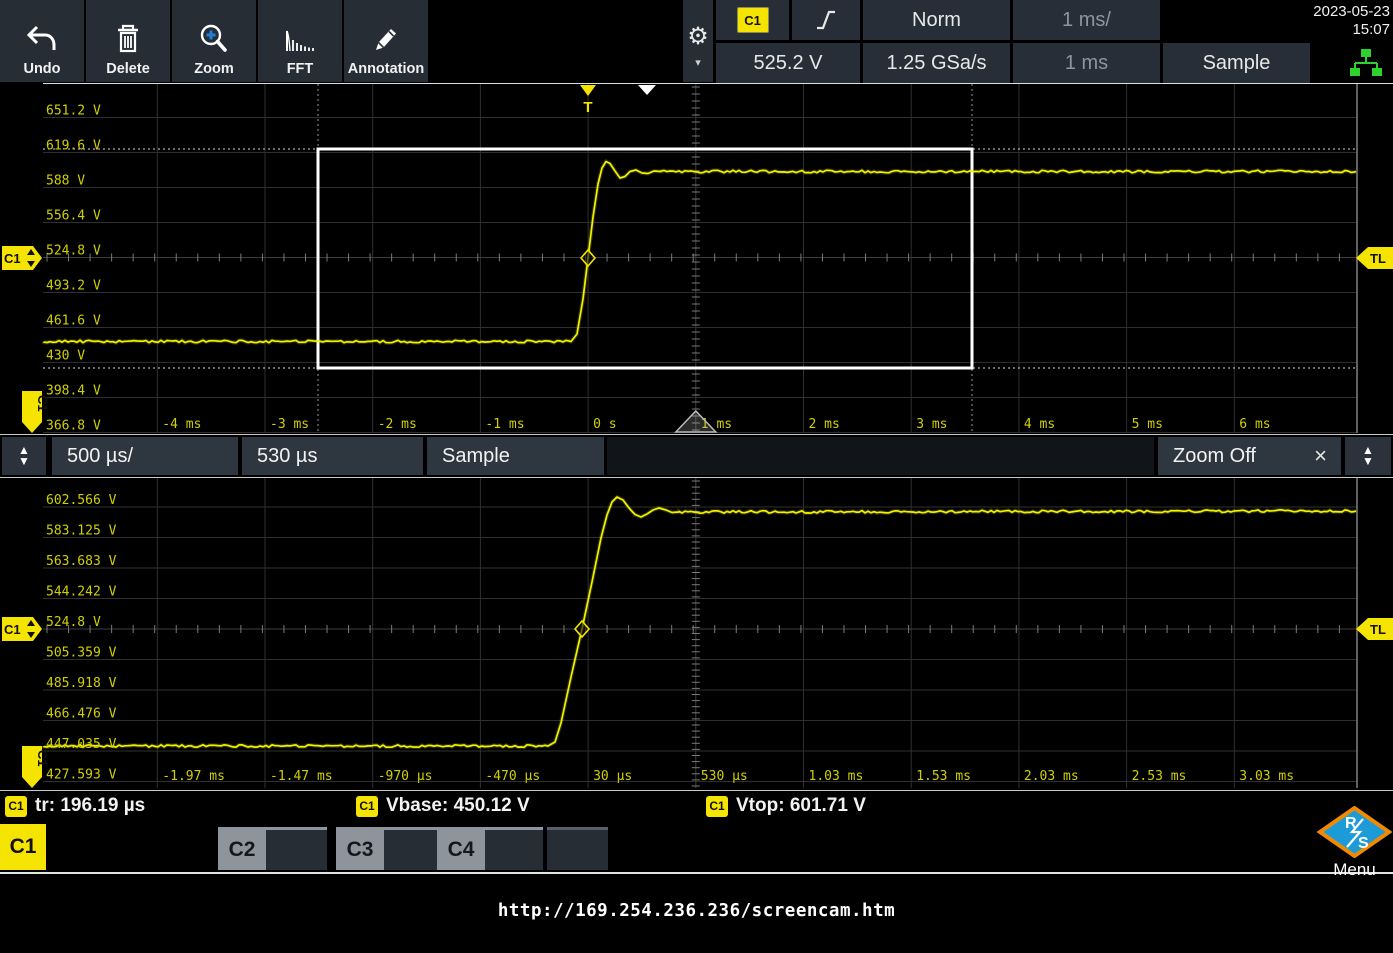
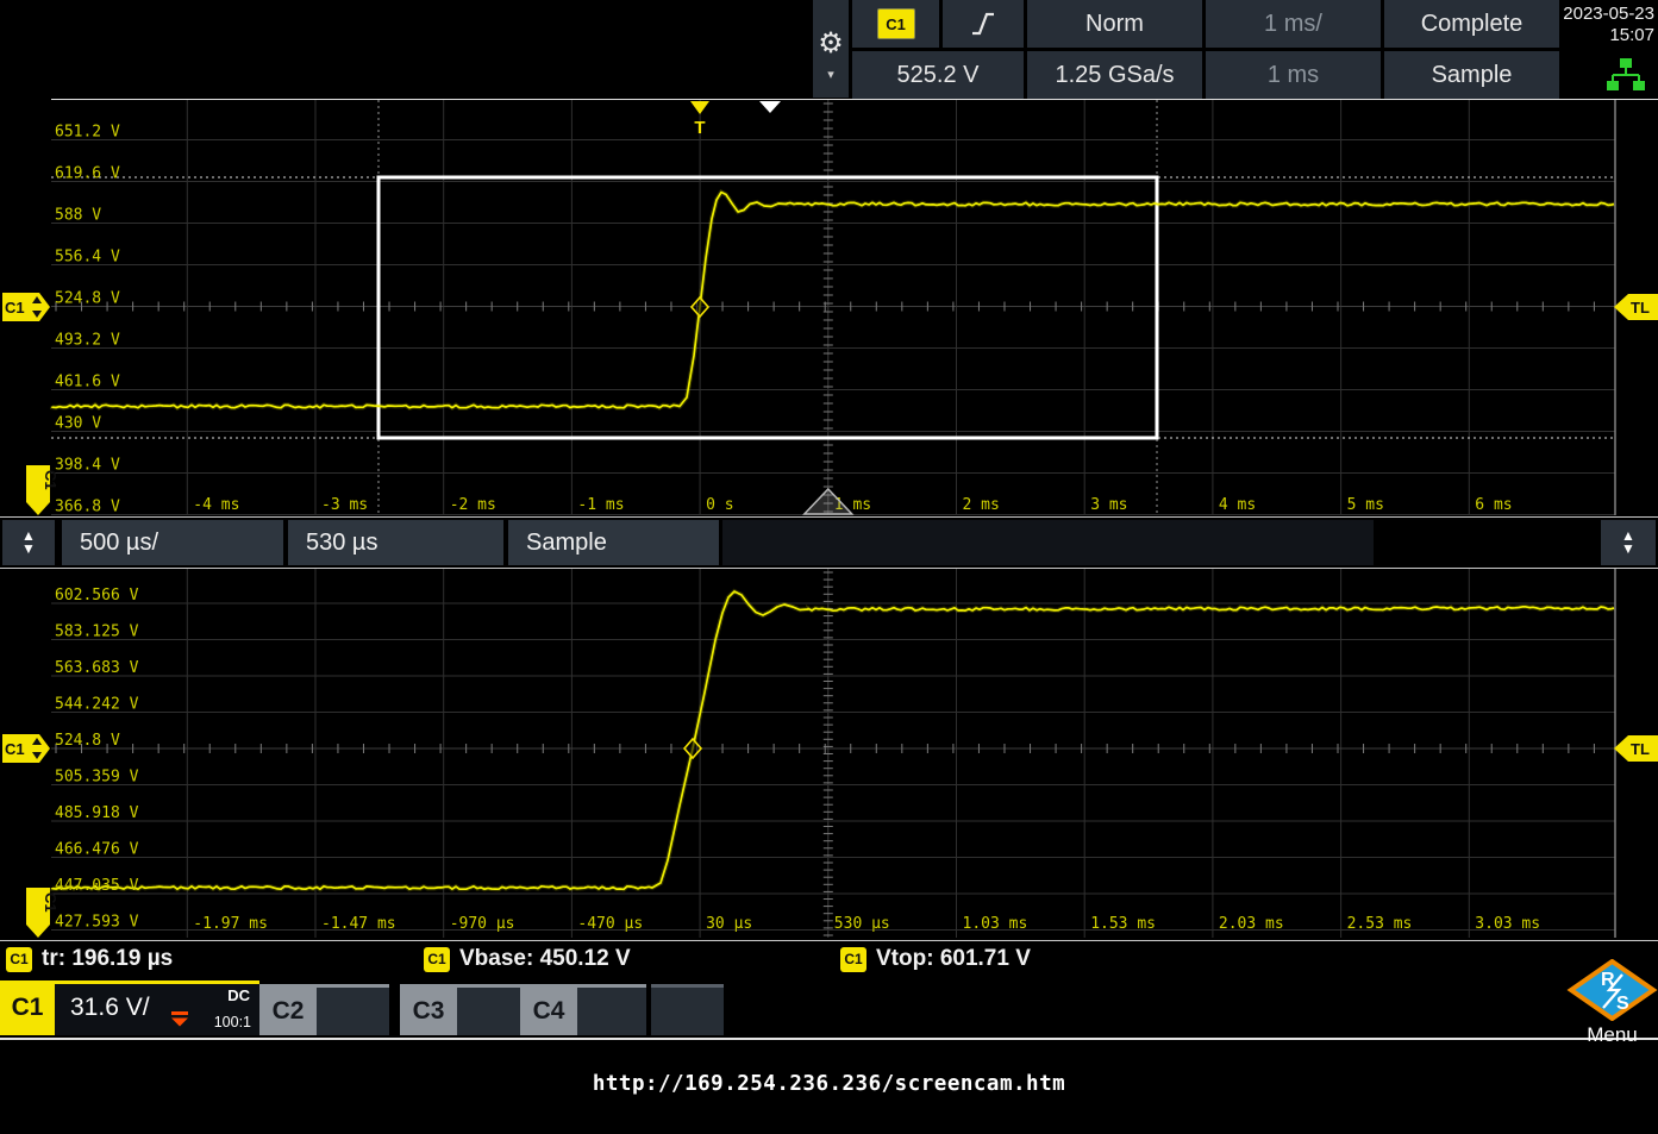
- Undo
- Delete
- Zoom
- FFT
- Annotation
  ⚙
  ▾
  C1
  Norm
  1 ms/
+ Complete
  525.2 V
  1.25 GSa/s
  1 ms
  Sample
  2023-05-23
  15:07
  651.2 V
  619.6 V
  588 V
  556.4 V
  524.8 V
  493.2 V
  461.6 V
  430 V
  398.4 V
  366.8 V
  -4 ms
  -3 ms
  -2 ms
  -1 ms
  0 s
  1 ms
  2 ms
  3 ms
  4 ms
  5 ms
  6 ms
  T
  TL
  C1
  ▲
  ▼
  500 µs/
  530 µs
  Sample
- Zoom Off
- ×
  ▲
  ▼
  602.566 V
  583.125 V
  563.683 V
  544.242 V
  524.8 V
  505.359 V
  485.918 V
  466.476 V
  447.035 V
  427.593 V
  -1.97 ms
  -1.47 ms
  -970 µs
  -470 µs
  30 µs
  530 µs
  1.03 ms
  1.53 ms
  2.03 ms
  2.53 ms
  3.03 ms
  TL
  C1
  C1
  tr: 196.19 µs
  C1
  Vbase: 450.12 V
  C1
  Vtop: 601.71 V
  C1
+ 31.6 V/
+ DC
+ 100:1
  C2
  C3
  C4
  R
  S
  Menu
  http://169.254.236.236/screencam.htm
